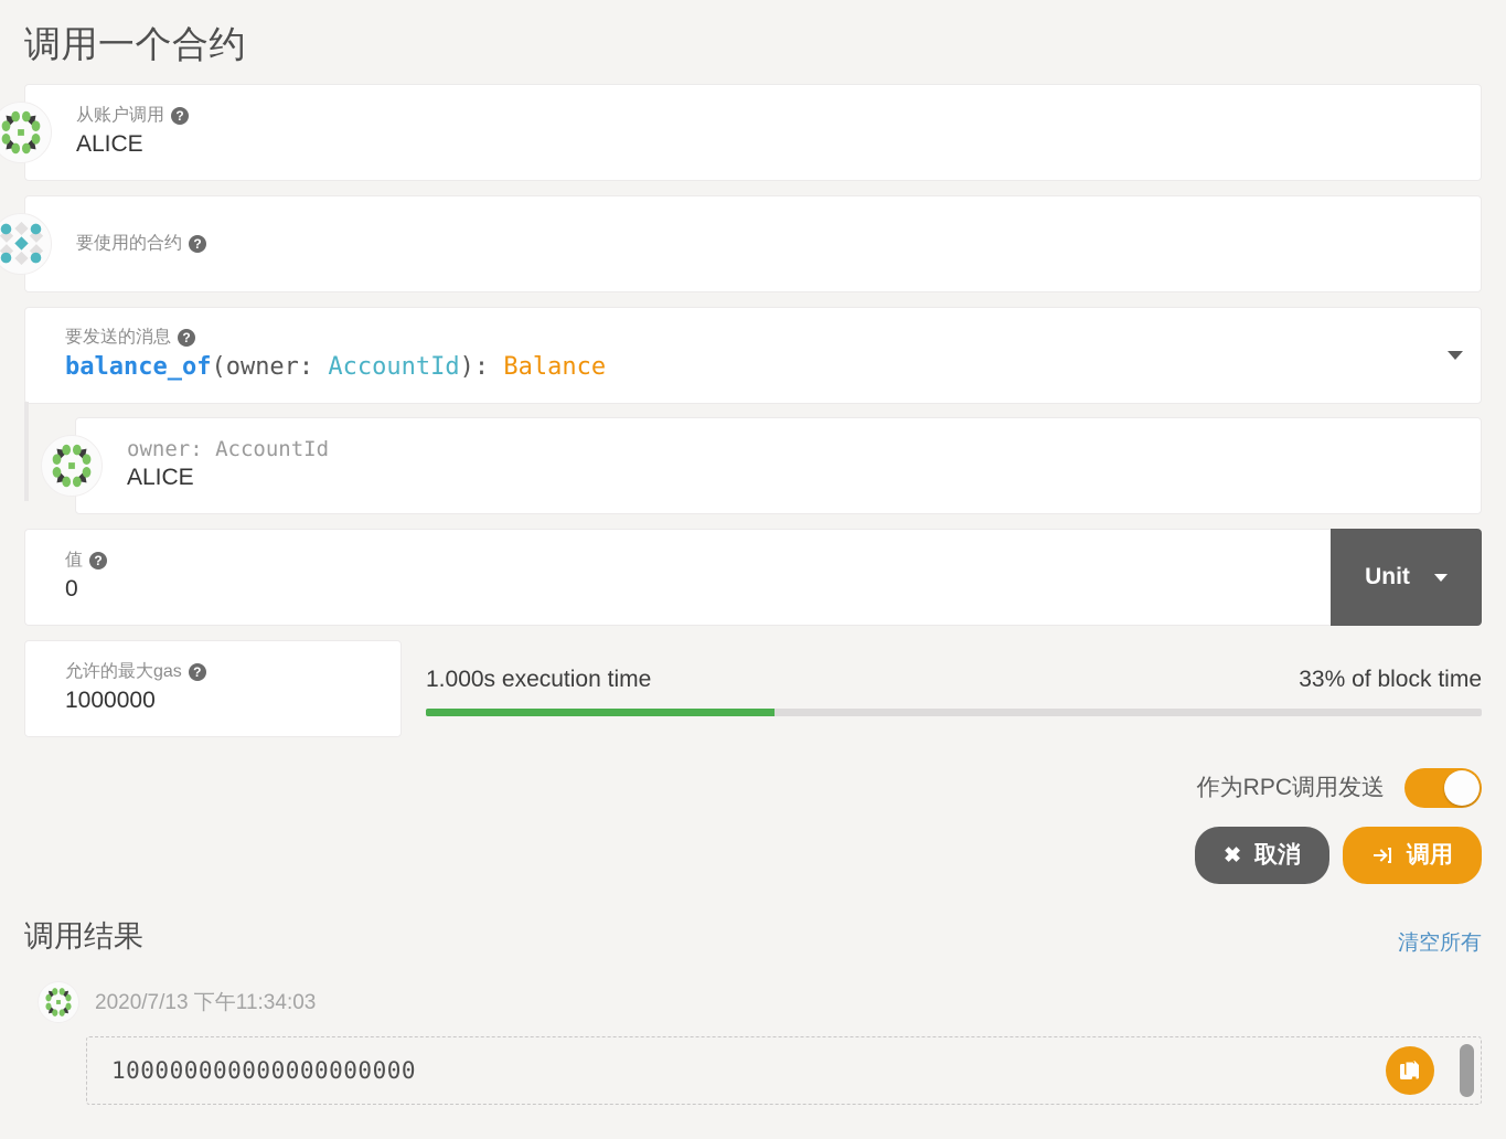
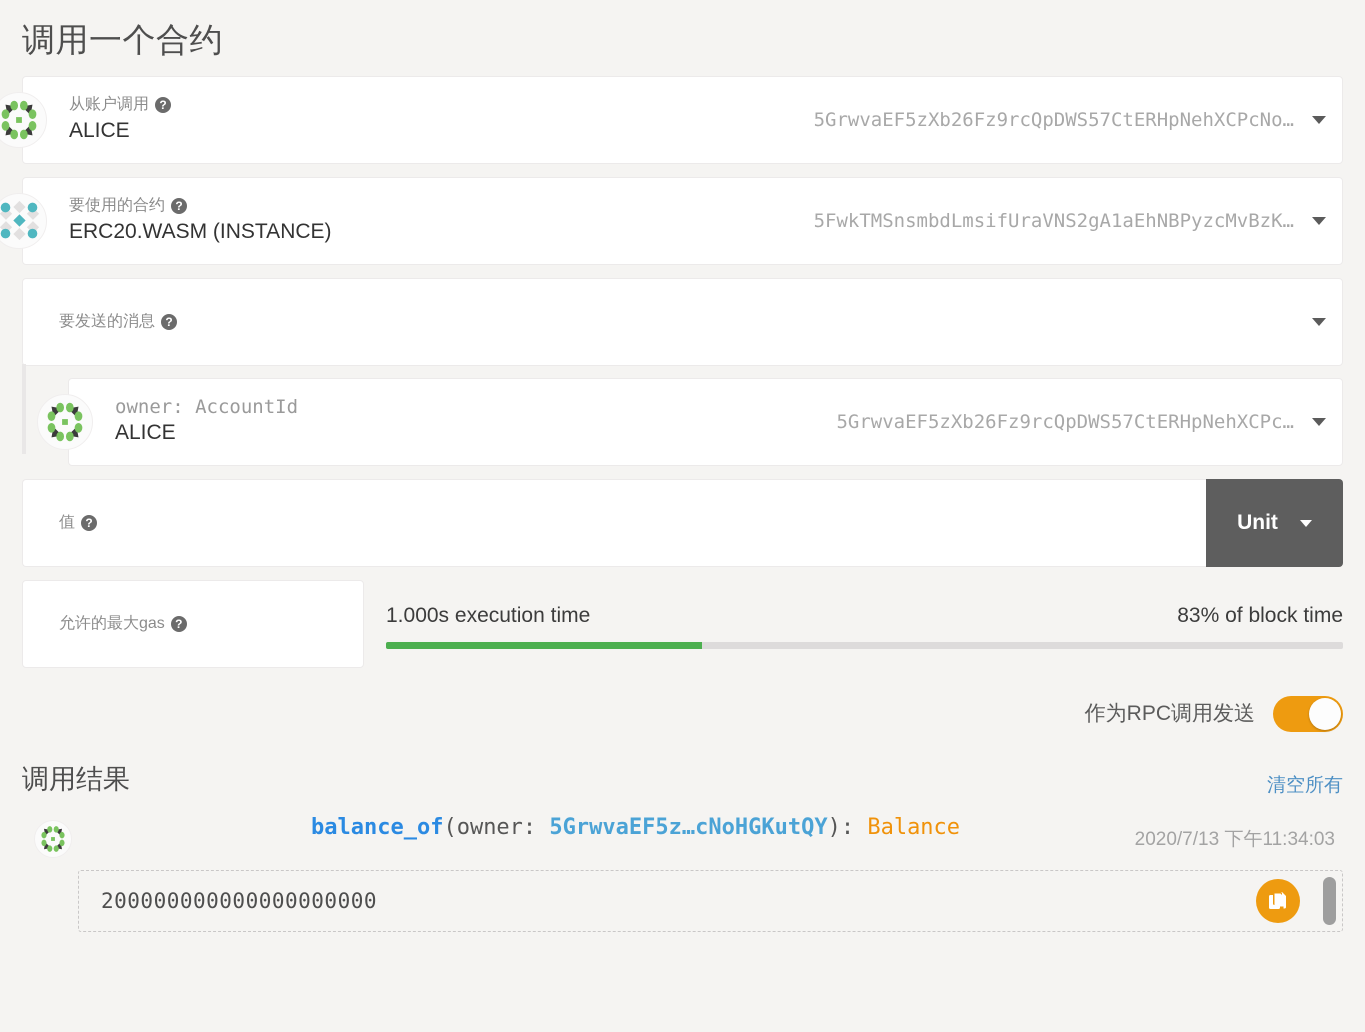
  调用一个合约
  从账户调用
  ?
  ALICE
+ 5GrwvaEF5zXb26Fz9rcQpDWS57CtERHpNehXCPcNo…
  要使用的合约
  ?
+ ERC20.WASM (INSTANCE)
+ 5FwkTMSnsmbdLmsifUraVNS2gA1aEhNBPyzcMvBzK…
  要发送的消息
  ?
- balance_of(owner: AccountId): Balance
  owner: AccountId
  ALICE
+ 5GrwvaEF5zXb26Fz9rcQpDWS57CtERHpNehXCPc…
  值
  ?
- 0
  Unit
  允许的最大gas
  ?
- 1000000
  1.000s execution time
- 33% of block time
+ 83% of block time
  作为RPC调用发送
- ✖
- 取消
- 调用
  调用结果
  清空所有
+ balance_of(owner: 5GrwvaEF5z…cNoHGKutQY): Balance
  2020/7/13 下午11:34:03
- 100000000000000000000
+ 200000000000000000000
